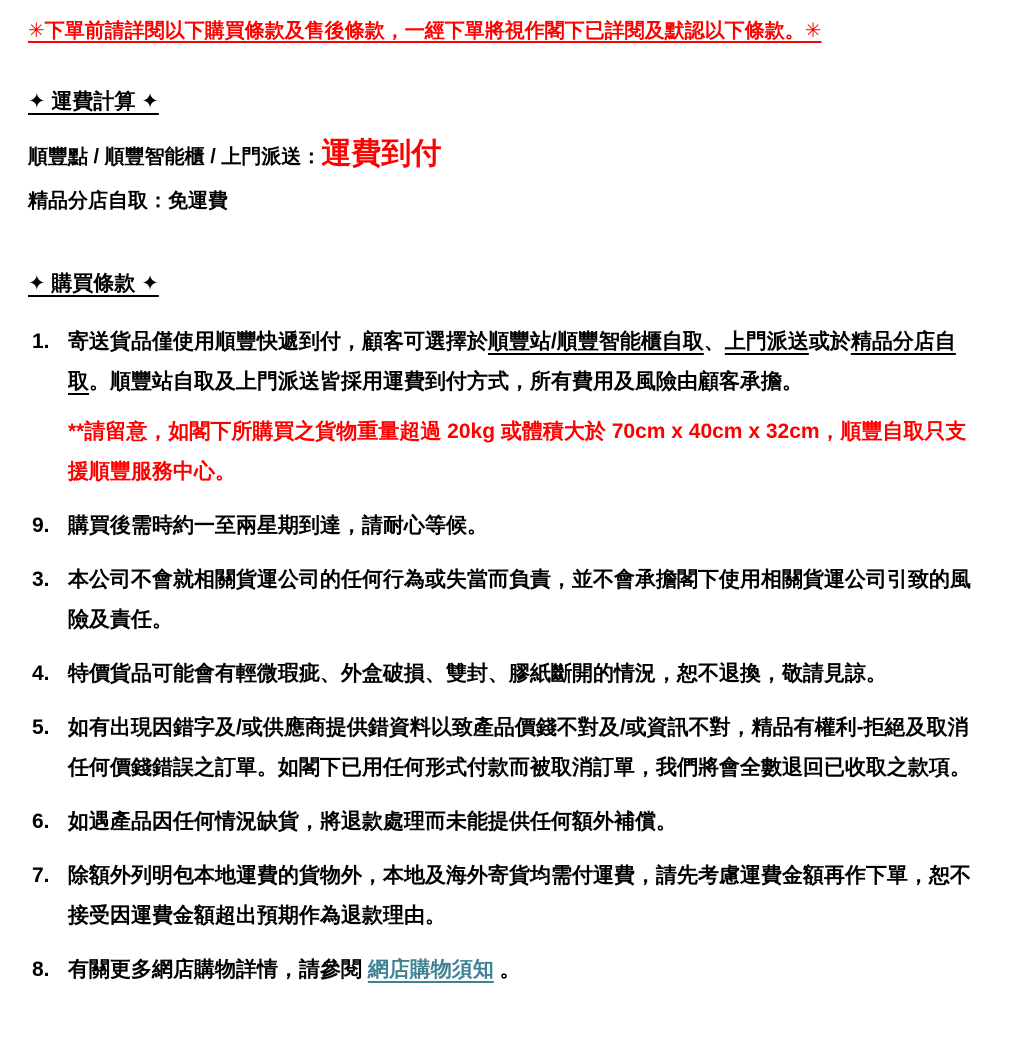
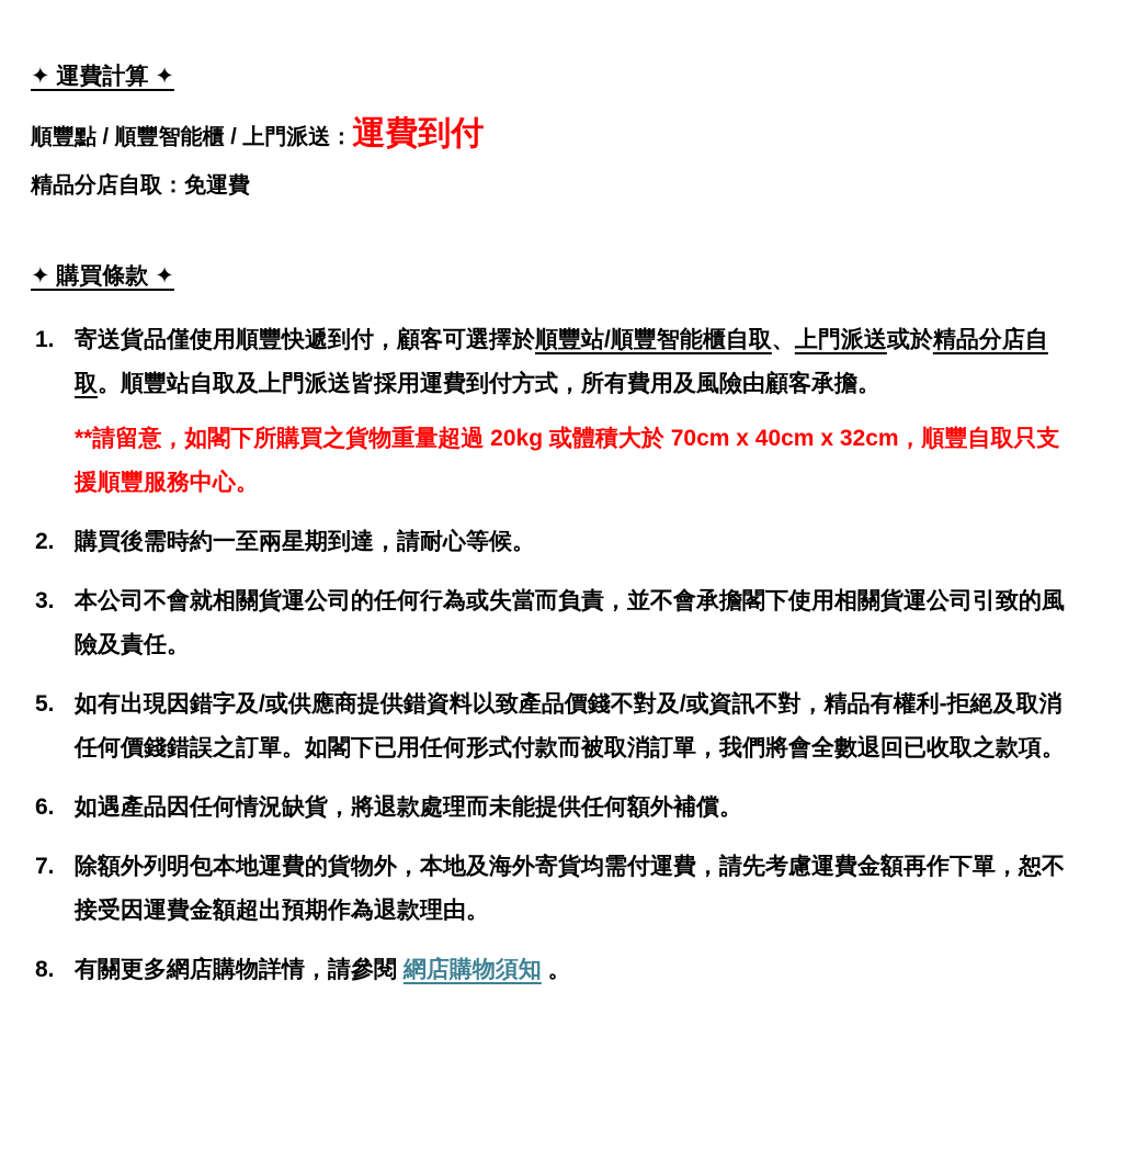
- ✳下單前請詳閱以下購買條款及售後條款，一經下單將視作閣下已詳閱及默認以下條款。✳
  ✦ 運費計算 ✦
  順豐點 / 順豐智能櫃 / 上門派送：運費到付
  精品分店自取：免運費
  ✦ 購買條款 ✦
  1.
  寄送貨品僅使用順豐快遞到付，顧客可選擇於順豐站/順豐智能櫃自取、上門派送或於精品分店自取。順豐站自取及上門派送皆採用運費到付方式，所有費用及風險由顧客承擔。
  **請留意，如閣下所購買之貨物重量超過 20kg 或體積大於 70cm x 40cm x 32cm，順豐自取只支援順豐服務中心。
- 9.
+ 2.
  購買後需時約一至兩星期到達，請耐心等候。
  3.
  本公司不會就相關貨運公司的任何行為或失當而負責，並不會承擔閣下使用相關貨運公司引致的風險及責任。
- 4.
- 特價貨品可能會有輕微瑕疵、外盒破損、雙封、膠紙斷開的情況，恕不退換，敬請見諒。
  5.
  如有出現因錯字及/或供應商提供錯資料以致產品價錢不對及/或資訊不對，精品有權利-拒絕及取消任何價錢錯誤之訂單。如閣下已用任何形式付款而被取消訂單，我們將會全數退回已收取之款項。
  6.
  如遇產品因任何情況缺貨，將退款處理而未能提供任何額外補償。
  7.
  除額外列明包本地運費的貨物外，本地及海外寄貨均需付運費，請先考慮運費金額再作下單，恕不接受因運費金額超出預期作為退款理由。
  8.
  有關更多網店購物詳情，請參閱 網店購物須知 。
